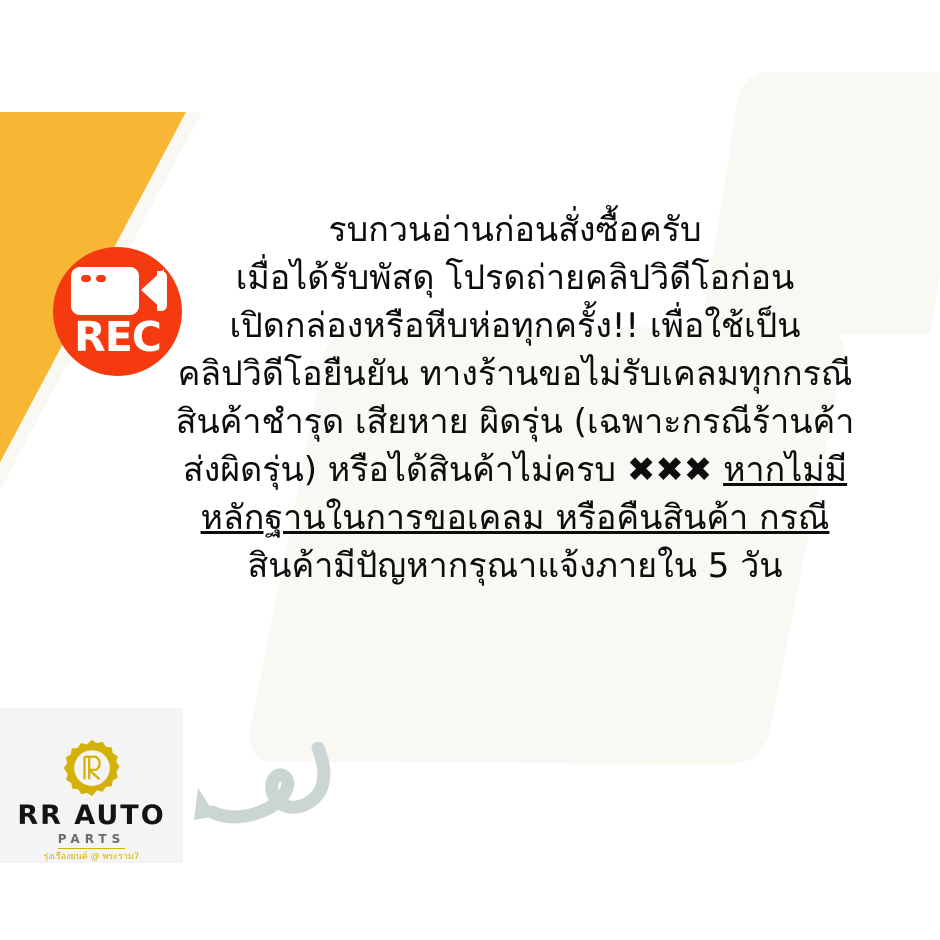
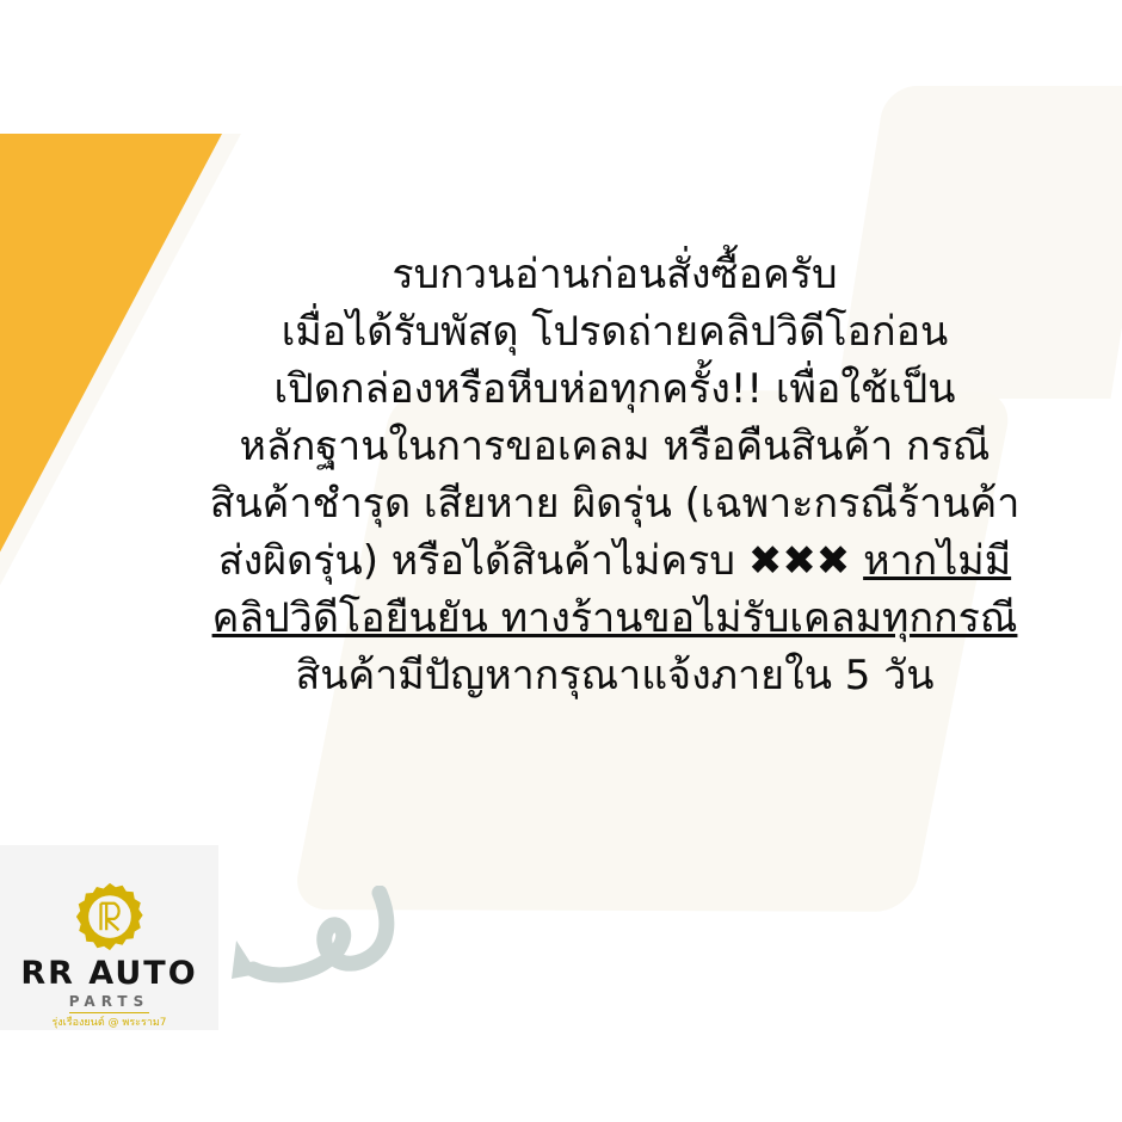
- REC
  รบกวนอ่านก่อนสั่งซื้อครับ
  เมื่อได้รับพัสดุ โปรดถ่ายคลิปวิดีโอก่อน
  เปิดกล่องหรือหีบห่อทุกครั้ง!! เพื่อใช้เป็น
- คลิปวิดีโอยืนยัน ทางร้านขอไม่รับเคลมทุกกรณี
+ หลักฐานในการขอเคลม หรือคืนสินค้า กรณี
  สินค้าชำรุด เสียหาย ผิดรุ่น (เฉพาะกรณีร้านค้า
  ส่งผิดรุ่น) หรือได้สินค้าไม่ครบ ✖✖✖ หากไม่มี
- หลักฐานในการขอเคลม หรือคืนสินค้า กรณี
+ คลิปวิดีโอยืนยัน ทางร้านขอไม่รับเคลมทุกกรณี
  สินค้ามีปัญหากรุณาแจ้งภายใน 5 วัน
  RR AUTO
  PARTS
  รุ่งเรืองยนต์ @ พระราม7
